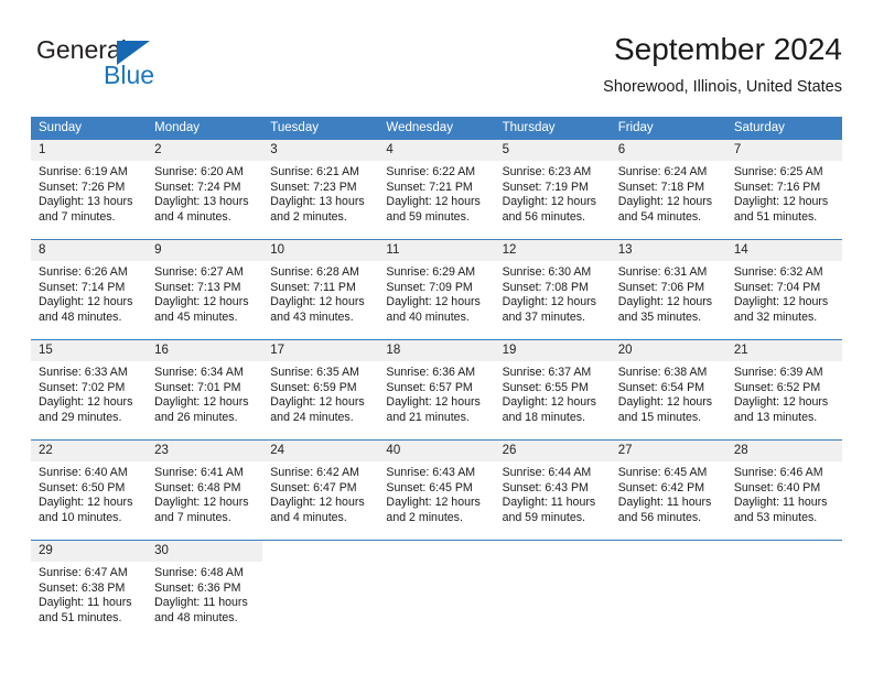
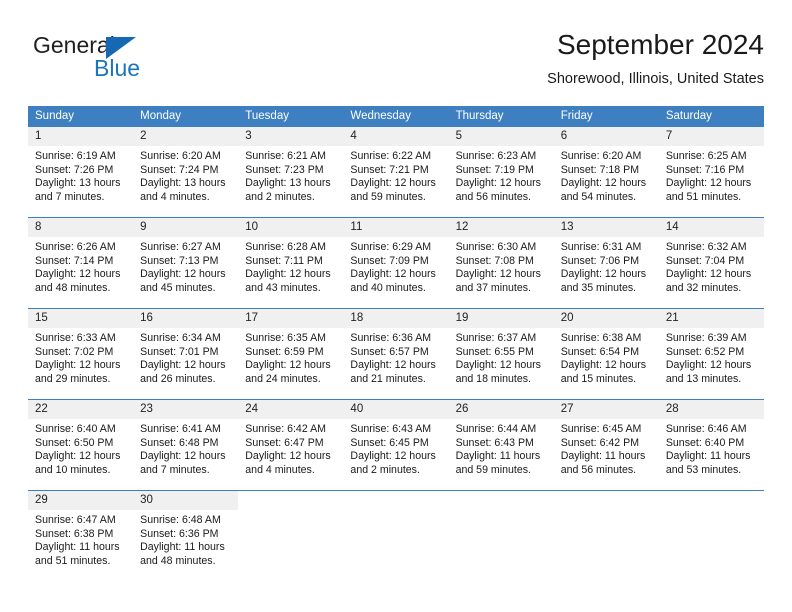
  General
  Blue
  September 2024
  Shorewood, Illinois, United States
  Sunday	Monday	Tuesday	Wednesday	Thursday	Friday	Saturday
- 1 Sunrise: 6:19 AM Sunset: 7:26 PM Daylight: 13 hours and 7 minutes.	2 Sunrise: 6:20 AM Sunset: 7:24 PM Daylight: 13 hours and 4 minutes.	3 Sunrise: 6:21 AM Sunset: 7:23 PM Daylight: 13 hours and 2 minutes.	4 Sunrise: 6:22 AM Sunset: 7:21 PM Daylight: 12 hours and 59 minutes.	5 Sunrise: 6:23 AM Sunset: 7:19 PM Daylight: 12 hours and 56 minutes.	6 Sunrise: 6:24 AM Sunset: 7:18 PM Daylight: 12 hours and 54 minutes.	7 Sunrise: 6:25 AM Sunset: 7:16 PM Daylight: 12 hours and 51 minutes.
+ 1 Sunrise: 6:19 AM Sunset: 7:26 PM Daylight: 13 hours and 7 minutes.	2 Sunrise: 6:20 AM Sunset: 7:24 PM Daylight: 13 hours and 4 minutes.	3 Sunrise: 6:21 AM Sunset: 7:23 PM Daylight: 13 hours and 2 minutes.	4 Sunrise: 6:22 AM Sunset: 7:21 PM Daylight: 12 hours and 59 minutes.	5 Sunrise: 6:23 AM Sunset: 7:19 PM Daylight: 12 hours and 56 minutes.	6 Sunrise: 6:20 AM Sunset: 7:18 PM Daylight: 12 hours and 54 minutes.	7 Sunrise: 6:25 AM Sunset: 7:16 PM Daylight: 12 hours and 51 minutes.
  8 Sunrise: 6:26 AM Sunset: 7:14 PM Daylight: 12 hours and 48 minutes.	9 Sunrise: 6:27 AM Sunset: 7:13 PM Daylight: 12 hours and 45 minutes.	10 Sunrise: 6:28 AM Sunset: 7:11 PM Daylight: 12 hours and 43 minutes.	11 Sunrise: 6:29 AM Sunset: 7:09 PM Daylight: 12 hours and 40 minutes.	12 Sunrise: 6:30 AM Sunset: 7:08 PM Daylight: 12 hours and 37 minutes.	13 Sunrise: 6:31 AM Sunset: 7:06 PM Daylight: 12 hours and 35 minutes.	14 Sunrise: 6:32 AM Sunset: 7:04 PM Daylight: 12 hours and 32 minutes.
  15 Sunrise: 6:33 AM Sunset: 7:02 PM Daylight: 12 hours and 29 minutes.	16 Sunrise: 6:34 AM Sunset: 7:01 PM Daylight: 12 hours and 26 minutes.	17 Sunrise: 6:35 AM Sunset: 6:59 PM Daylight: 12 hours and 24 minutes.	18 Sunrise: 6:36 AM Sunset: 6:57 PM Daylight: 12 hours and 21 minutes.	19 Sunrise: 6:37 AM Sunset: 6:55 PM Daylight: 12 hours and 18 minutes.	20 Sunrise: 6:38 AM Sunset: 6:54 PM Daylight: 12 hours and 15 minutes.	21 Sunrise: 6:39 AM Sunset: 6:52 PM Daylight: 12 hours and 13 minutes.
  22 Sunrise: 6:40 AM Sunset: 6:50 PM Daylight: 12 hours and 10 minutes.	23 Sunrise: 6:41 AM Sunset: 6:48 PM Daylight: 12 hours and 7 minutes.	24 Sunrise: 6:42 AM Sunset: 6:47 PM Daylight: 12 hours and 4 minutes.	40 Sunrise: 6:43 AM Sunset: 6:45 PM Daylight: 12 hours and 2 minutes.	26 Sunrise: 6:44 AM Sunset: 6:43 PM Daylight: 11 hours and 59 minutes.	27 Sunrise: 6:45 AM Sunset: 6:42 PM Daylight: 11 hours and 56 minutes.	28 Sunrise: 6:46 AM Sunset: 6:40 PM Daylight: 11 hours and 53 minutes.
  29 Sunrise: 6:47 AM Sunset: 6:38 PM Daylight: 11 hours and 51 minutes.	30 Sunrise: 6:48 AM Sunset: 6:36 PM Daylight: 11 hours and 48 minutes.
